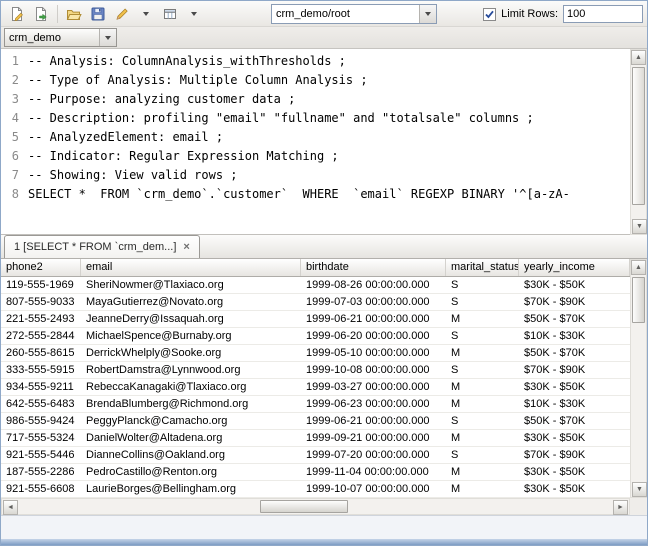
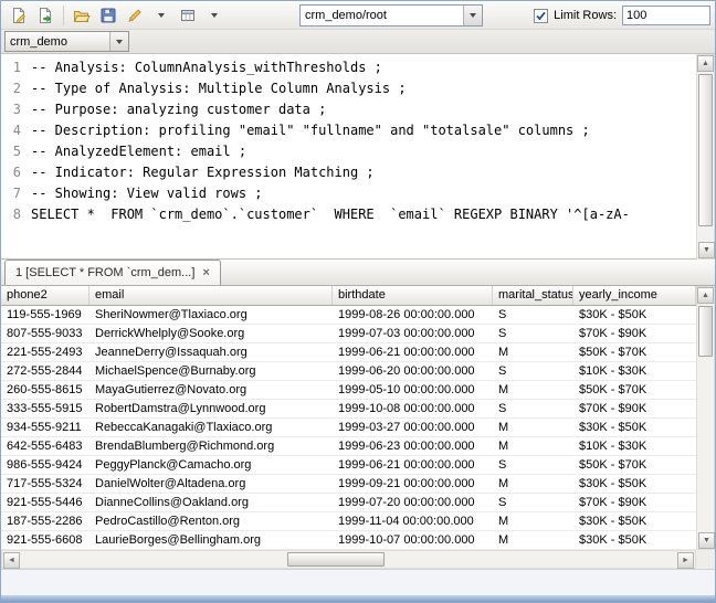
  crm_demo/root
  Limit Rows:
  100
  crm_demo
  1
  -- Analysis: ColumnAnalysis_withThresholds ;
  2
  -- Type of Analysis: Multiple Column Analysis ;
  3
  -- Purpose: analyzing customer data ;
  4
  -- Description: profiling "email" "fullname" and "totalsale" columns ;
  5
  -- AnalyzedElement: email ;
  6
  -- Indicator: Regular Expression Matching ;
  7
  -- Showing: View valid rows ;
  8
  SELECT * FROM `crm_demo`.`customer` WHERE `email` REGEXP BINARY '^[a-zA-
  1 [SELECT * FROM `crm_dem...]
  ×
  phone2
  email
  birthdate
  marital_status
  yearly_income
  119-555-1969
  SheriNowmer@Tlaxiaco.org
  1999-08-26 00:00:00.000
  S
  $30K - $50K
  807-555-9033
- MayaGutierrez@Novato.org
+ DerrickWhelply@Sooke.org
  1999-07-03 00:00:00.000
  S
  $70K - $90K
  221-555-2493
  JeanneDerry@Issaquah.org
  1999-06-21 00:00:00.000
  M
  $50K - $70K
  272-555-2844
  MichaelSpence@Burnaby.org
  1999-06-20 00:00:00.000
  S
  $10K - $30K
  260-555-8615
- DerrickWhelply@Sooke.org
+ MayaGutierrez@Novato.org
  1999-05-10 00:00:00.000
  M
  $50K - $70K
  333-555-5915
  RobertDamstra@Lynnwood.org
  1999-10-08 00:00:00.000
  S
  $70K - $90K
  934-555-9211
  RebeccaKanagaki@Tlaxiaco.org
  1999-03-27 00:00:00.000
  M
  $30K - $50K
  642-555-6483
  BrendaBlumberg@Richmond.org
  1999-06-23 00:00:00.000
  M
  $10K - $30K
  986-555-9424
  PeggyPlanck@Camacho.org
  1999-06-21 00:00:00.000
  S
  $50K - $70K
  717-555-5324
  DanielWolter@Altadena.org
  1999-09-21 00:00:00.000
  M
  $30K - $50K
  921-555-5446
  DianneCollins@Oakland.org
  1999-07-20 00:00:00.000
  S
  $70K - $90K
  187-555-2286
  PedroCastillo@Renton.org
  1999-11-04 00:00:00.000
  M
  $30K - $50K
  921-555-6608
  LaurieBorges@Bellingham.org
  1999-10-07 00:00:00.000
  M
  $30K - $50K
